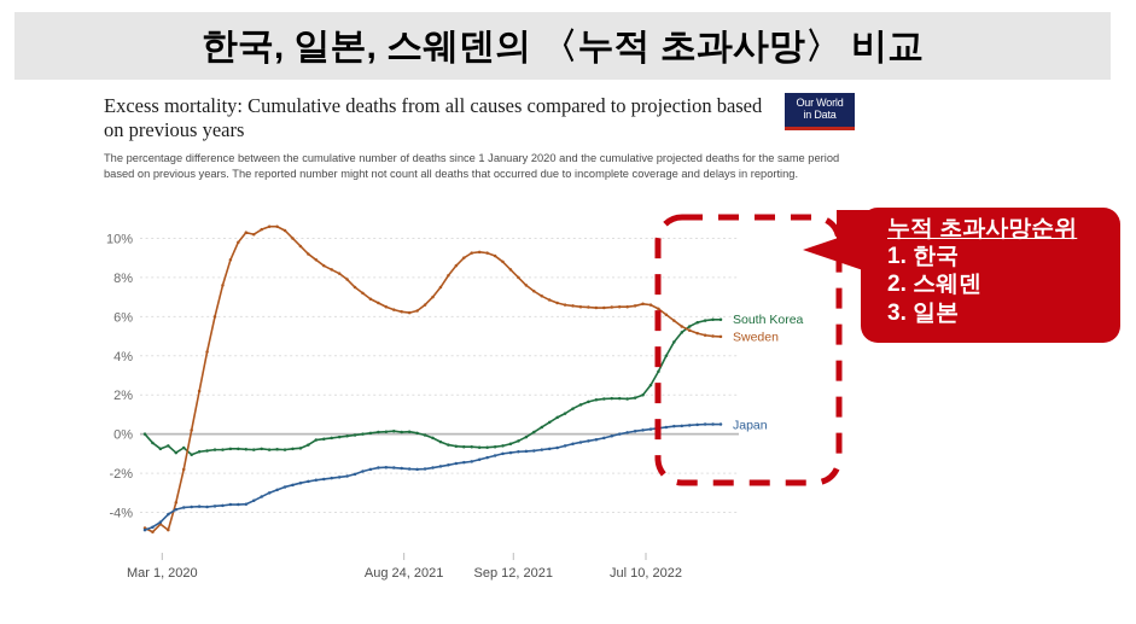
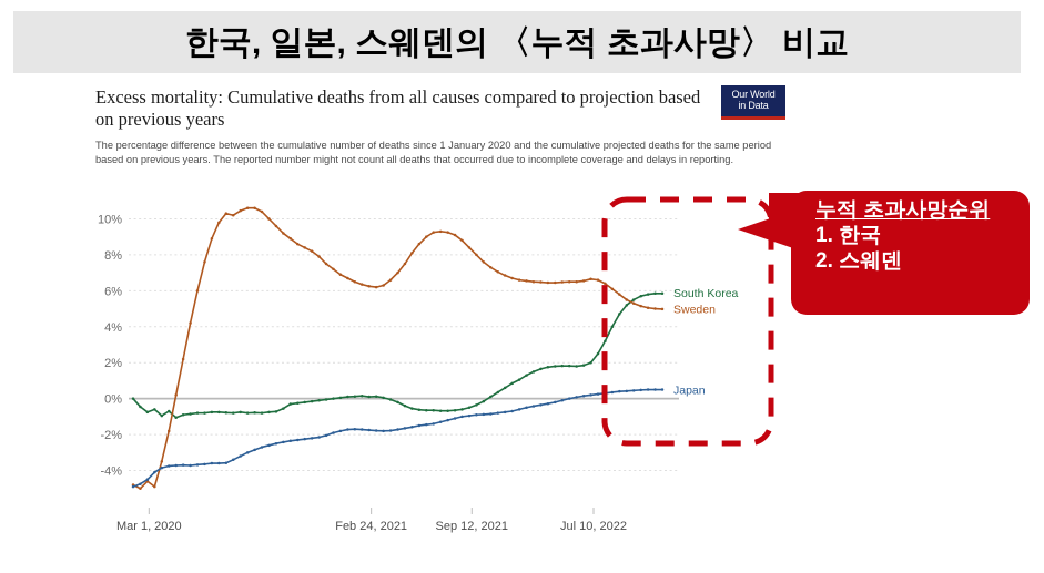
  한국, 일본, 스웨덴의 〈누적 초과사망〉 비교
  Excess mortality: Cumulative deaths from all causes compared to projection based on previous years
  The percentage difference between the cumulative number of deaths since 1 January 2020 and the cumulative projected deaths for the same period based on previous years. The reported number might not count all deaths that occurred due to incomplete coverage and delays in reporting.
  Our World
  in Data
  10%
  8%
  6%
  4%
  2%
  0%
  -2%
  -4%
  Mar 1, 2020
- Aug 24, 2021
+ Feb 24, 2021
  Sep 12, 2021
  Jul 10, 2022
  South Korea
  Sweden
  Japan
  누적 초과사망순위
  1. 한국
  2. 스웨덴
- 3. 일본
